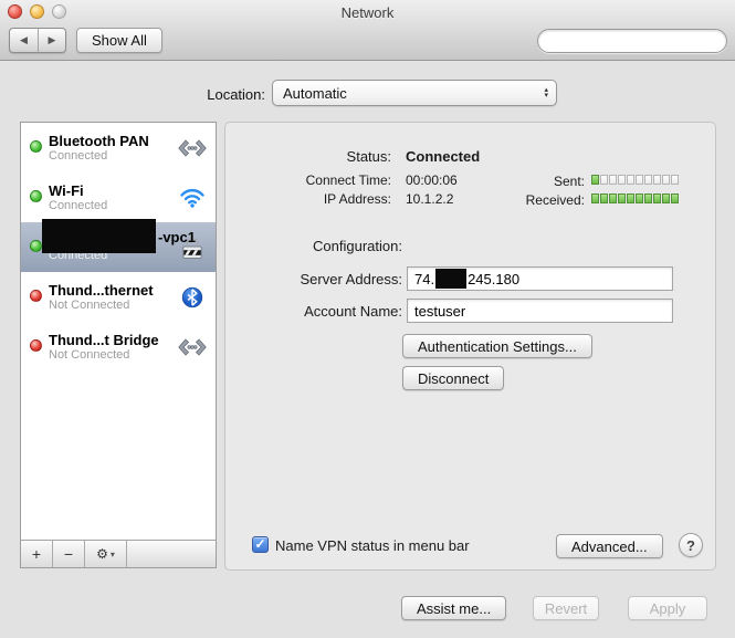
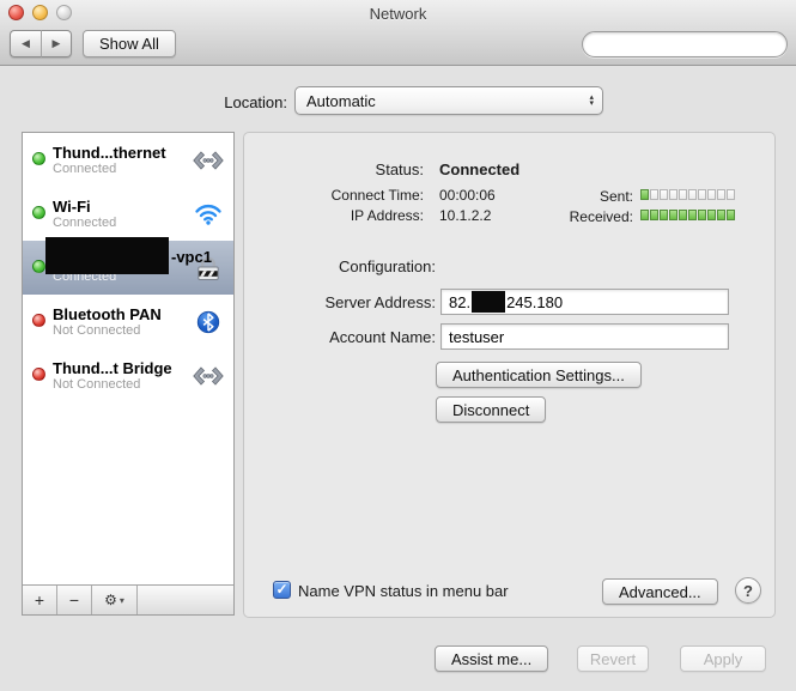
  Network
  ◀
  ▶
  Show All
  Location:
  Automatic
- Bluetooth PAN
+ Thund...thernet
  Connected
  Wi-Fi
  Connected
  -vpc1
  Connected
- Thund...thernet
+ Bluetooth PAN
  Not Connected
  Thund...t Bridge
  Not Connected
  +
  −
  ⚙
  ▾
  Status:
  Connected
  Connect Time:
  00:00:06
  IP Address:
  10.1.2.2
  Sent:
  Received:
  Configuration:
  Server Address:
- 74.
+ 82.
  245.180
  Account Name:
  testuser
  Authentication Settings...
  Disconnect
  ✓
  Name VPN status in menu bar
  Advanced...
  ?
  Assist me...
  Revert
  Apply
